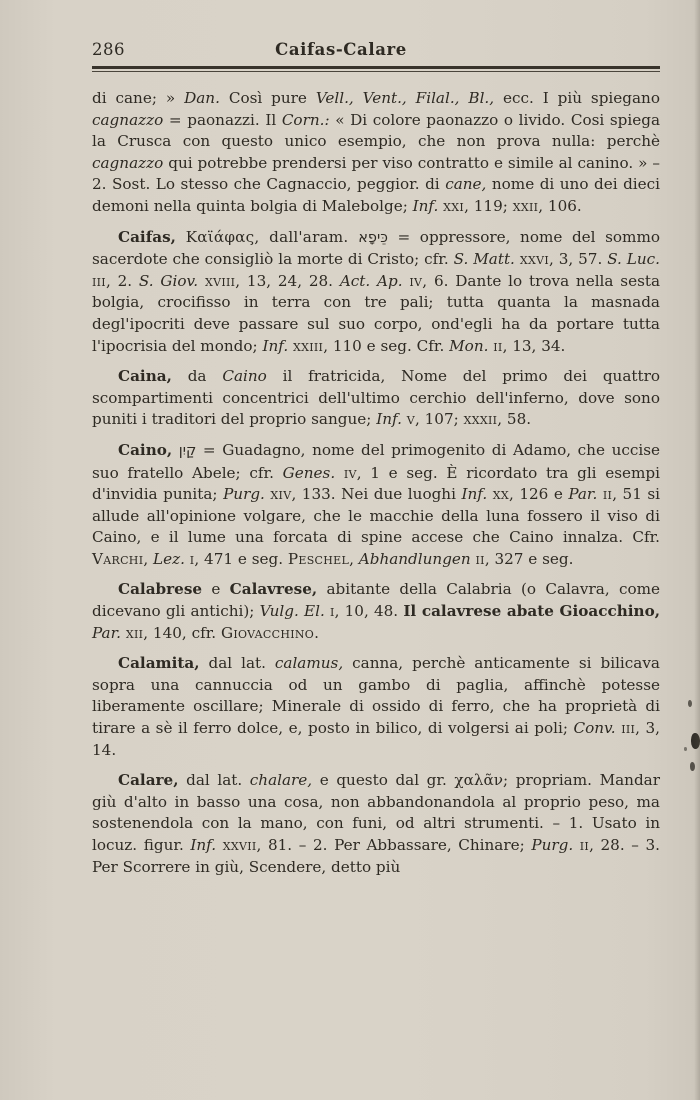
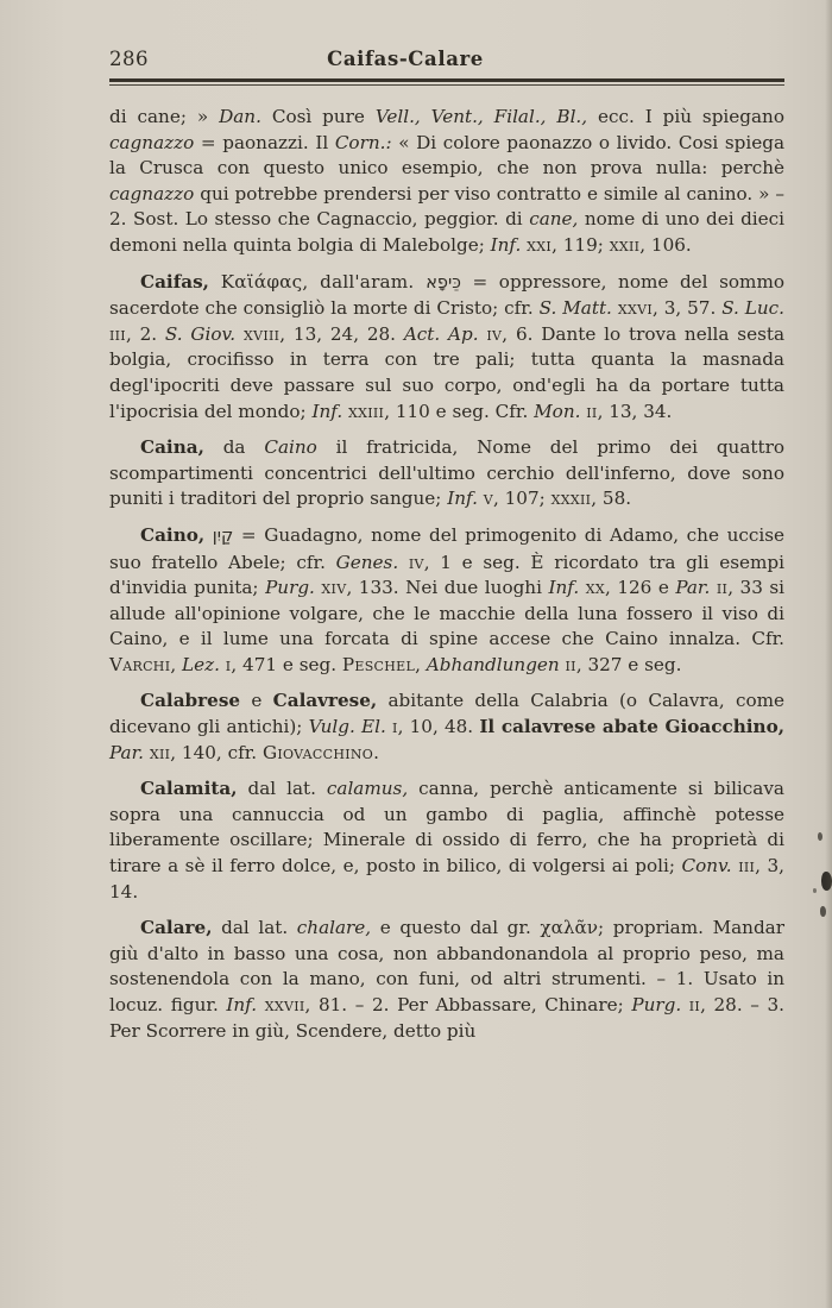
  286
  Caifas-Calare
  di cane; » Dan. Così pure Vell., Vent., Filal., Bl., ecc. I più spiegano cagnazzo = paonazzi. Il Corn.: « Di colore paonazzo o livido. Cosi spiega la Crusca con questo unico esempio, che non prova nulla: perchè cagnazzo qui potrebbe prendersi per viso contratto e simile al canino. » – 2. Sost. Lo stesso che Cagnaccio, peggior. di cane, nome di uno dei dieci demoni nella quinta bolgia di Malebolge; Inf. xxi, 119; xxii, 106.
  Caifas, Καϊάφας, dall'aram. כֵּיפָא = oppressore, nome del sommo sacerdote che consigliò la morte di Cristo; cfr. S. Matt. xxvi, 3, 57. S. Luc. iii, 2. S. Giov. xviii, 13, 24, 28. Act. Ap. iv, 6. Dante lo trova nella sesta bolgia, crocifisso in terra con tre pali; tutta quanta la masnada degl'ipocriti deve passare sul suo corpo, ond'egli ha da portare tutta l'ipocrisia del mondo; Inf. xxiii, 110 e seg. Cfr. Mon. ii, 13, 34.
  Caina, da Caino il fratricida, Nome del primo dei quattro scompartimenti concentrici dell'ultimo cerchio dell'inferno, dove sono puniti i traditori del proprio sangue; Inf. v, 107; xxxii, 58.
- Caino, קַיִן = Guadagno, nome del primogenito di Adamo, che uccise suo fratello Abele; cfr. Genes. iv, 1 e seg. È ricordato tra gli esempi d'invidia punita; Purg. xiv, 133. Nei due luoghi Inf. xx, 126 e Par. ii, 51 si allude all'opinione volgare, che le macchie della luna fossero il viso di Caino, e il lume una forcata di spine accese che Caino innalza. Cfr. Varchi, Lez. i, 471 e seg. Peschel, Abhandlungen ii, 327 e seg.
+ Caino, קַיִן = Guadagno, nome del primogenito di Adamo, che uccise suo fratello Abele; cfr. Genes. iv, 1 e seg. È ricordato tra gli esempi d'invidia punita; Purg. xiv, 133. Nei due luoghi Inf. xx, 126 e Par. ii, 33 si allude all'opinione volgare, che le macchie della luna fossero il viso di Caino, e il lume una forcata di spine accese che Caino innalza. Cfr. Varchi, Lez. i, 471 e seg. Peschel, Abhandlungen ii, 327 e seg.
  Calabrese e Calavrese, abitante della Calabria (o Calavra, come dicevano gli antichi); Vulg. El. i, 10, 48. Il calavrese abate Gioacchino, Par. xii, 140, cfr. Giovacchino.
  Calamita, dal lat. calamus, canna, perchè anticamente si bilicava sopra una cannuccia od un gambo di paglia, affinchè potesse liberamente oscillare; Minerale di ossido di ferro, che ha proprietà di tirare a sè il ferro dolce, e, posto in bilico, di volgersi ai poli; Conv. iii, 3, 14.
  Calare, dal lat. chalare, e questo dal gr. χαλᾶν; propriam. Mandar giù d'alto in basso una cosa, non abbandonandola al proprio peso, ma sostenendola con la mano, con funi, od altri strumenti. – 1. Usato in locuz. figur. Inf. xxvii, 81. – 2. Per Abbassare, Chinare; Purg. ii, 28. – 3. Per Scorrere in giù, Scendere, detto più
